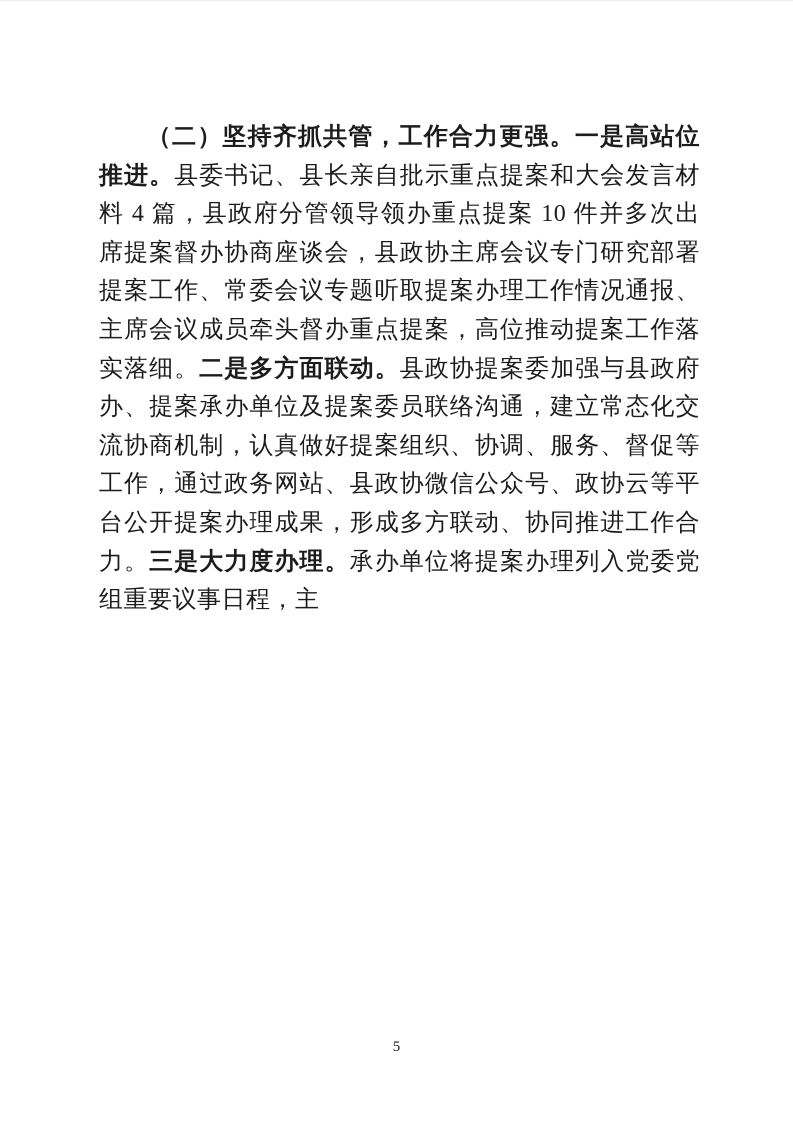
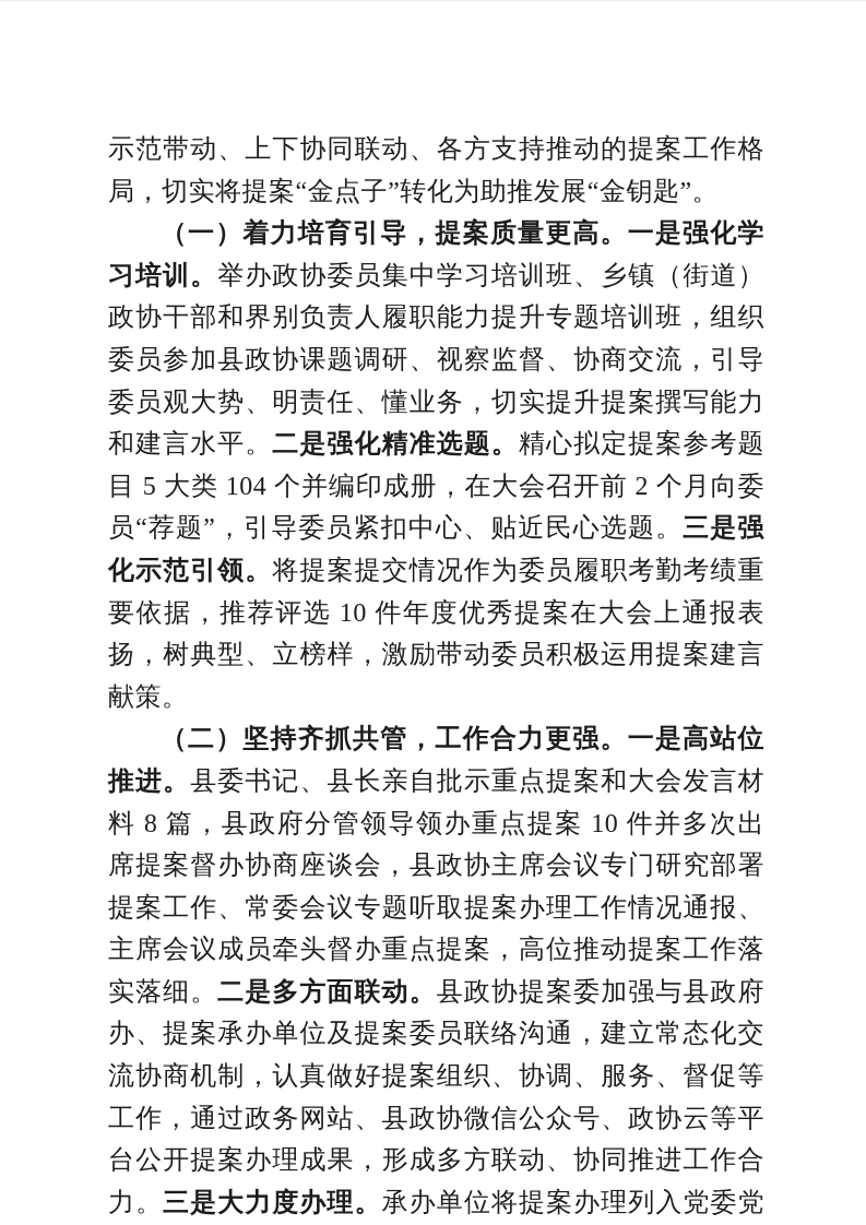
+ 示范带动、上下协同联动、各方支持推动的提案工作格局，切实将提案“金点子”转化为助推发展“金钥匙”。
+ （一）着力培育引导，提案质量更高。一是强化学习培训。举办政协委员集中学习培训班、乡镇（街道）政协干部和界别负责人履职能力提升专题培训班，组织委员参加县政协课题调研、视察监督、协商交流，引导委员观大势、明责任、懂业务，切实提升提案撰写能力和建言水平。二是强化精准选题。精心拟定提案参考题目 5 大类 104 个并编印成册，在大会召开前 2 个月向委员“荐题”，引导委员紧扣中心、贴近民心选题。三是强化示范引领。将提案提交情况作为委员履职考勤考绩重要依据，推荐评选 10 件年度优秀提案在大会上通报表扬，树典型、立榜样，激励带动委员积极运用提案建言献策。
- （二）坚持齐抓共管，工作合力更强。一是高站位推进。县委书记、县长亲自批示重点提案和大会发言材料 4 篇，县政府分管领导领办重点提案 10 件并多次出席提案督办协商座谈会，县政协主席会议专门研究部署提案工作、常委会议专题听取提案办理工作情况通报、主席会议成员牵头督办重点提案，高位推动提案工作落实落细。二是多方面联动。县政协提案委加强与县政府办、提案承办单位及提案委员联络沟通，建立常态化交流协商机制，认真做好提案组织、协调、服务、督促等工作，通过政务网站、县政协微信公众号、政协云等平台公开提案办理成果，形成多方联动、协同推进工作合力。三是大力度办理。承办单位将提案办理列入党委党组重要议事日程，主
+ （二）坚持齐抓共管，工作合力更强。一是高站位推进。县委书记、县长亲自批示重点提案和大会发言材料 8 篇，县政府分管领导领办重点提案 10 件并多次出席提案督办协商座谈会，县政协主席会议专门研究部署提案工作、常委会议专题听取提案办理工作情况通报、主席会议成员牵头督办重点提案，高位推动提案工作落实落细。二是多方面联动。县政协提案委加强与县政府办、提案承办单位及提案委员联络沟通，建立常态化交流协商机制，认真做好提案组织、协调、服务、督促等工作，通过政务网站、县政协微信公众号、政协云等平台公开提案办理成果，形成多方联动、协同推进工作合力。三是大力度办理。承办单位将提案办理列入党委党
- 5
